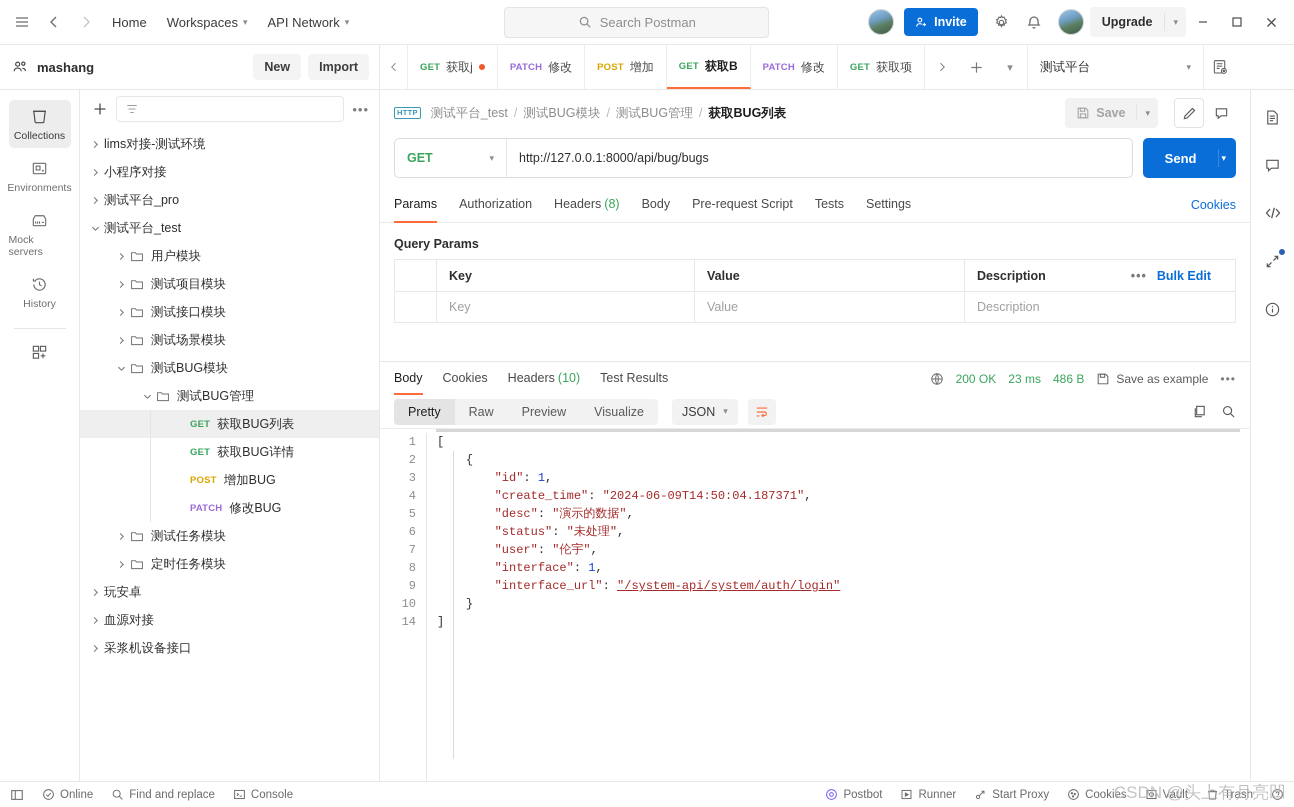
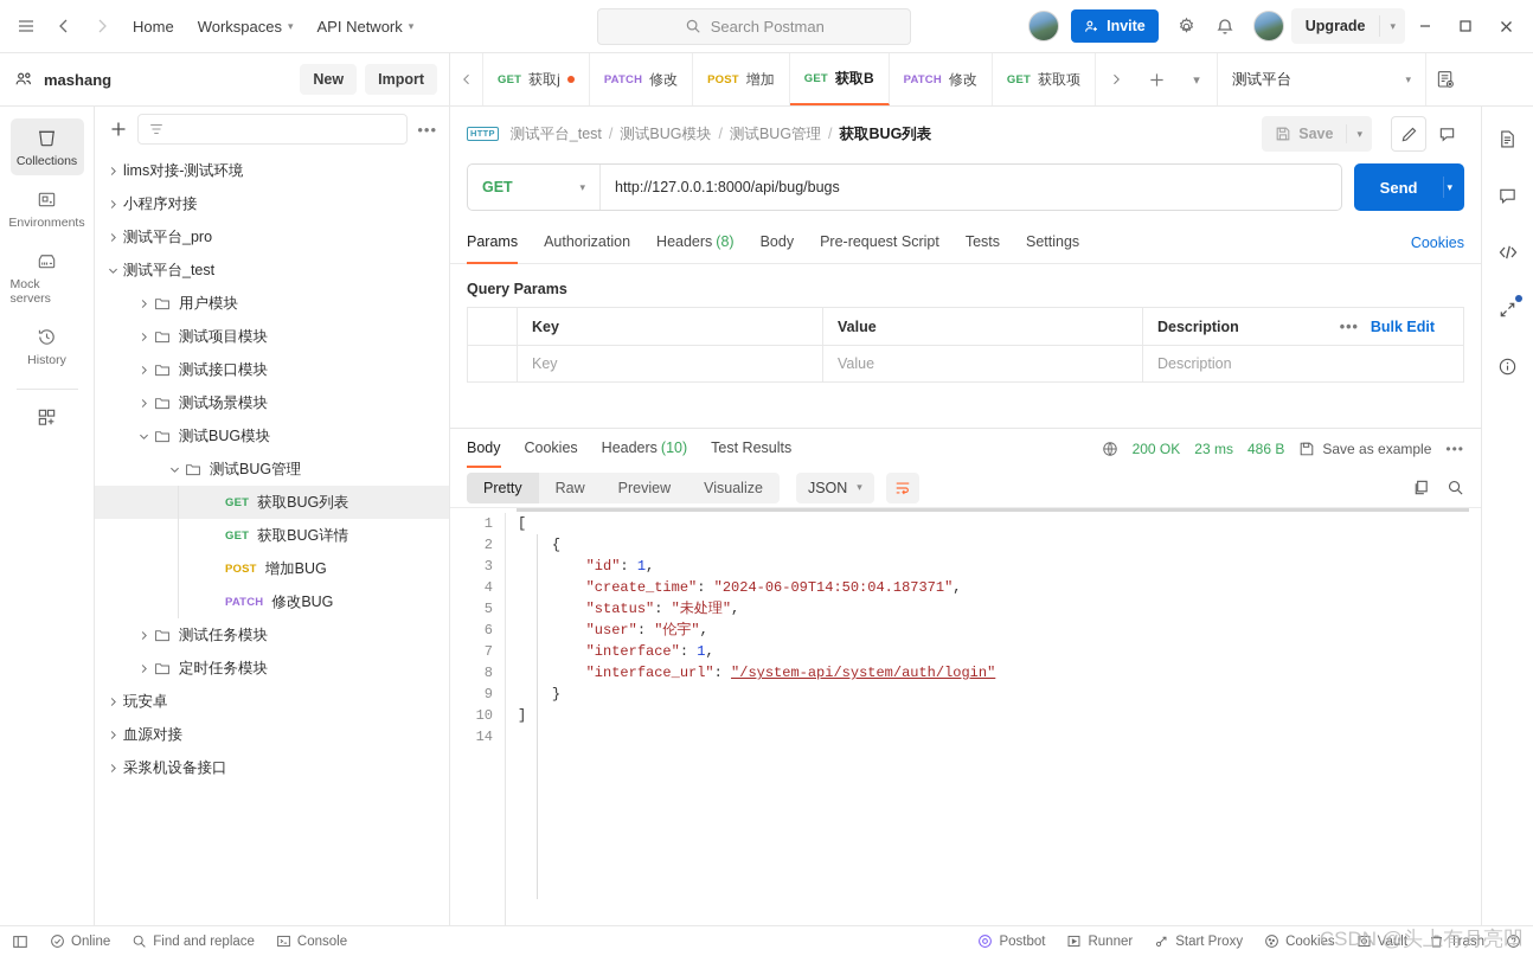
  Home
  Workspaces
  ▾
  API Network
  ▾
  Search Postman
  Invite
  Upgrade
  ▾
  mashang
  New
  Import
  GET
  获取j
  PATCH
  修改
  POST
  增加
  GET
  获取B
  PATCH
  修改
  GET
  获取项
  ▾
  测试平台
  ▾
  Collections
  Environments
  Mock servers
  History
  •••
  lims对接-测试环境
  小程序对接
  测试平台_pro
  测试平台_test
  用户模块
  测试项目模块
  测试接口模块
  测试场景模块
  测试BUG模块
  测试BUG管理
  GET
  获取BUG列表
  GET
  获取BUG详情
  POST
  增加BUG
  PATCH
  修改BUG
  测试任务模块
  定时任务模块
  玩安卓
  血源对接
  采浆机设备接口
  HTTP
  测试平台_test
  /
  测试BUG模块
  /
  测试BUG管理
  /
  获取BUG列表
  Save
  ▾
  GET
  ▾
  http://127.0.0.1:8000/api/bug/bugs
  Send
  ▾
  Params
  Authorization
  Headers
  (8)
  Body
  Pre-request Script
  Tests
  Settings
  Cookies
  Query Params
  Key
  Value
  Description
  •••
  Bulk Edit
  Key
  Value
  Description
  Body
  Cookies
  Headers
  (10)
  Test Results
  200 OK
  23 ms
  486 B
  Save as example
  •••
  Pretty
  Raw
  Preview
  Visualize
  JSON
  ▾
  1
  2
  3
  4
  5
  6
  7
  8
  9
  10
  14
  [
  {
  "id": 1,
  "create_time": "2024-06-09T14:50:04.187371",
- "desc": "演示的数据",
  "status": "未处理",
  "user": "伦宇",
  "interface": 1,
  "interface_url": "/system-api/system/auth/login"
  }
  ]
  Online
  Find and replace
  Console
  Postbot
  Runner
  Start Proxy
  Cookies
  Vault
  Trash
  CSDN @头上有月亮凹
